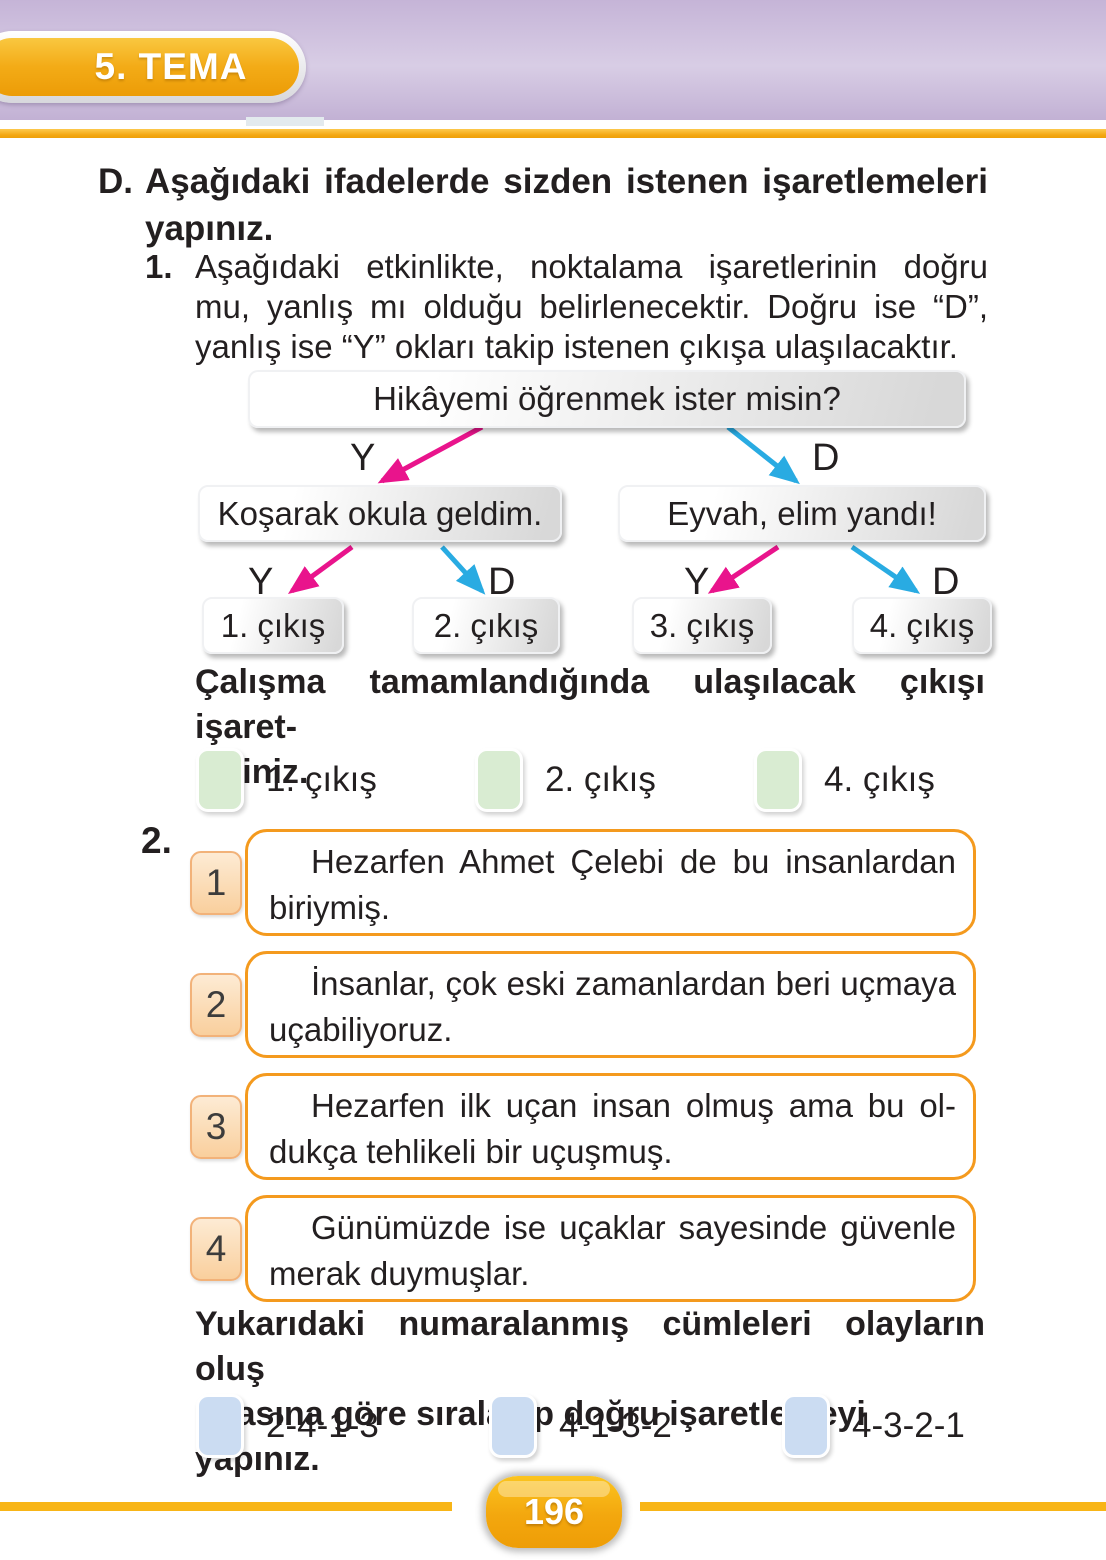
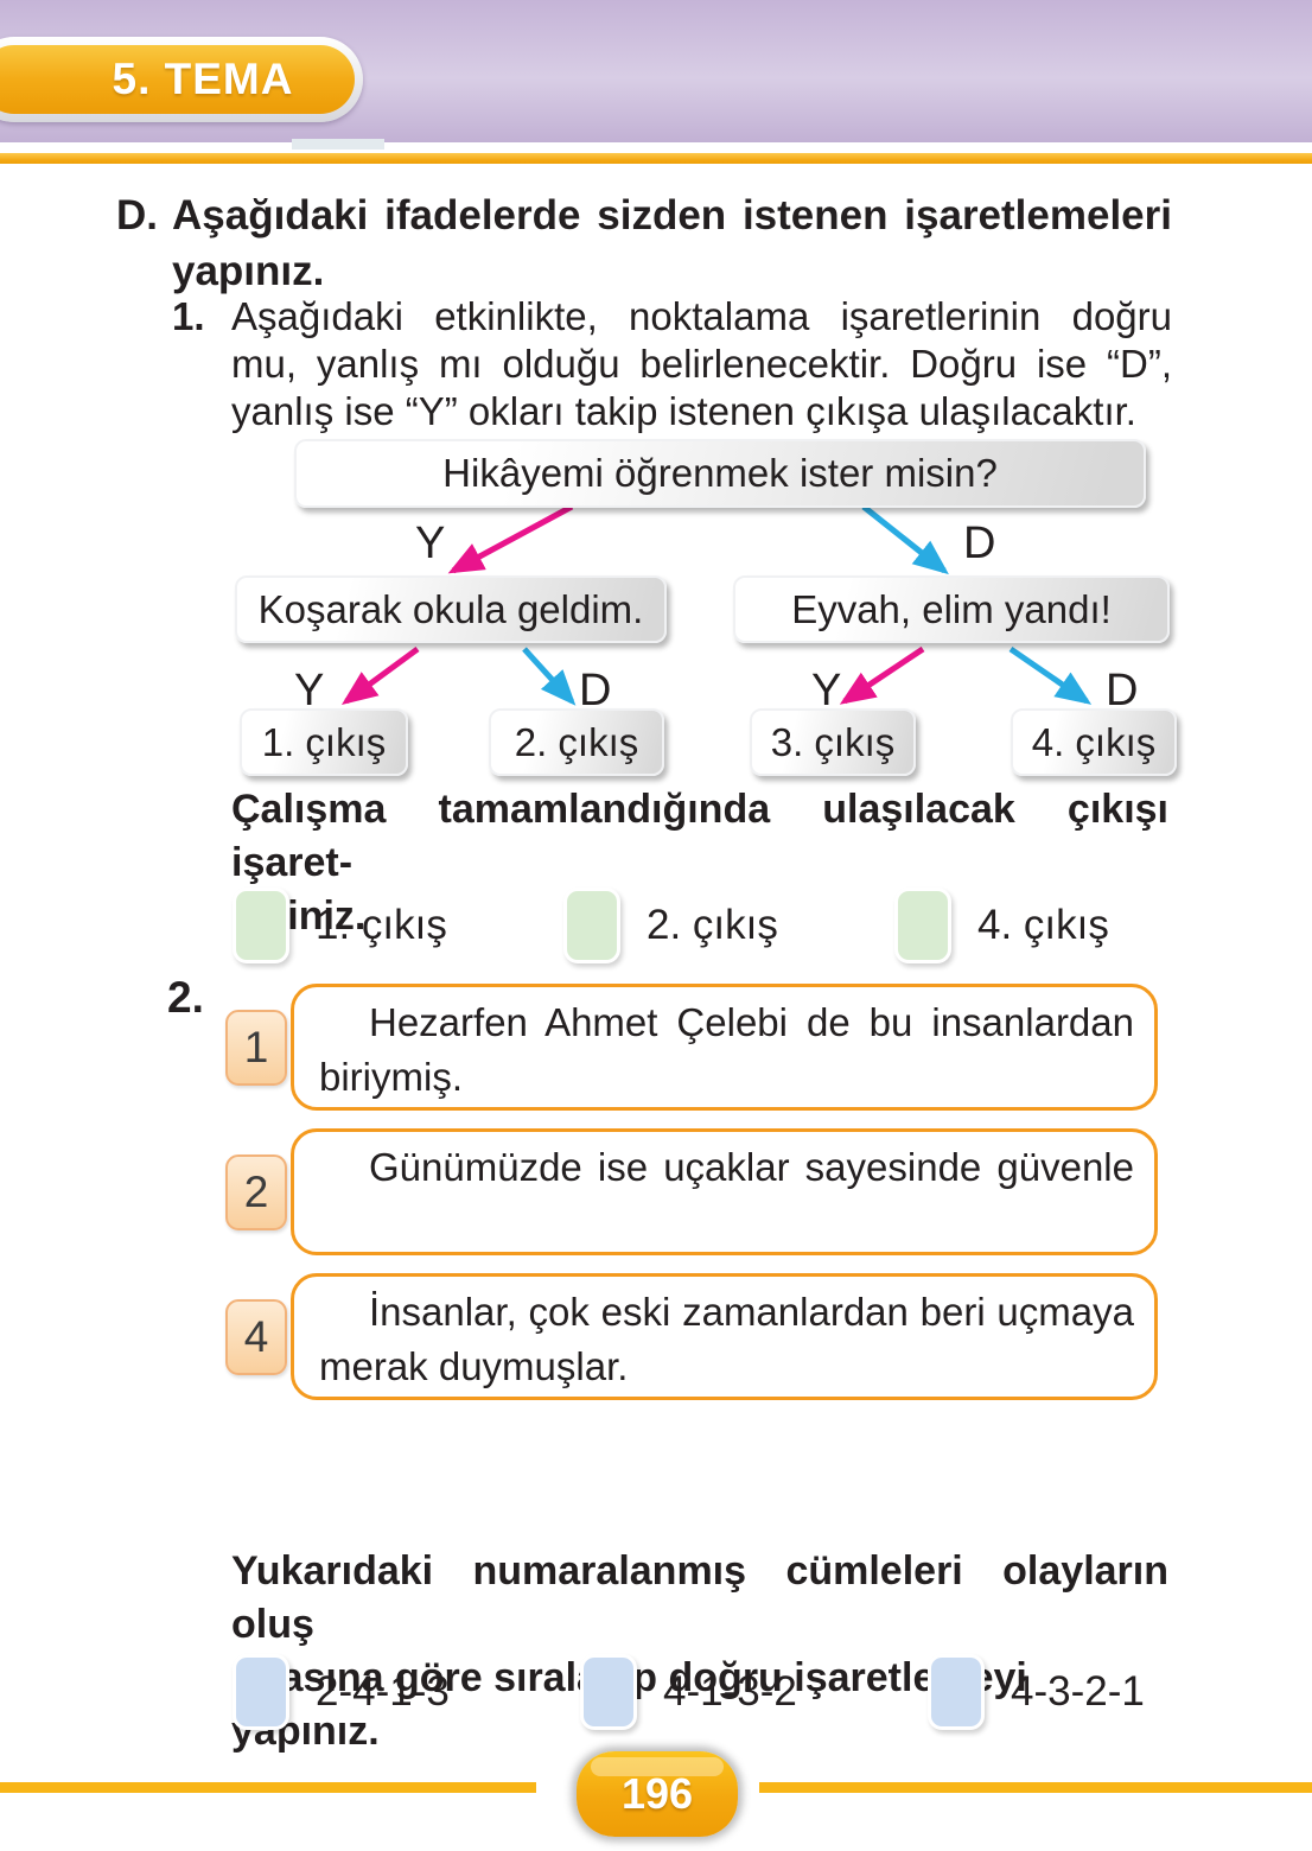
  5. TEMA
  D.
  Aşağıdaki ifadelerde sizden istenen işaretlemeleri
  yapınız.
  1.
  Aşağıdaki etkinlikte, noktalama işaretlerinin doğru
  mu, yanlış mı olduğu belirlenecektir. Doğru ise “D”,
  yanlış ise “Y” okları takip istenen çıkışa ulaşılacaktır.
  Hikâyemi öğrenmek ister misin?
  Y
  D
  Koşarak okula geldim.
  Eyvah, elim yandı!
  Y
  D
  Y
  D
  1. çıkış
  2. çıkış
  3. çıkış
  4. çıkış
  Çalışma tamamlandığında ulaşılacak çıkışı işaret-
  1. çıkış
  2. çıkış
  4. çıkış
  2.
  1
  Hezarfen Ahmet Çelebi de bu insanlardan
  biriymiş.
  2
- İnsanlar, çok eski zamanlardan beri uçmaya
+ Günümüzde ise uçaklar sayesinde güvenle
- uçabiliyoruz.
- 3
- Hezarfen ilk uçan insan olmuş ama bu ol-
- dukça tehlikeli bir uçuşmuş.
  4
- Günümüzde ise uçaklar sayesinde güvenle
+ İnsanlar, çok eski zamanlardan beri uçmaya
  merak duymuşlar.
  Yukarıdaki numaralanmış cümleleri olayların oluş
  asına göre sıralp doğru işaretleyi yapınız.
  2-4-1-3
  4-1-3-2
  4-3-2-1
  196
